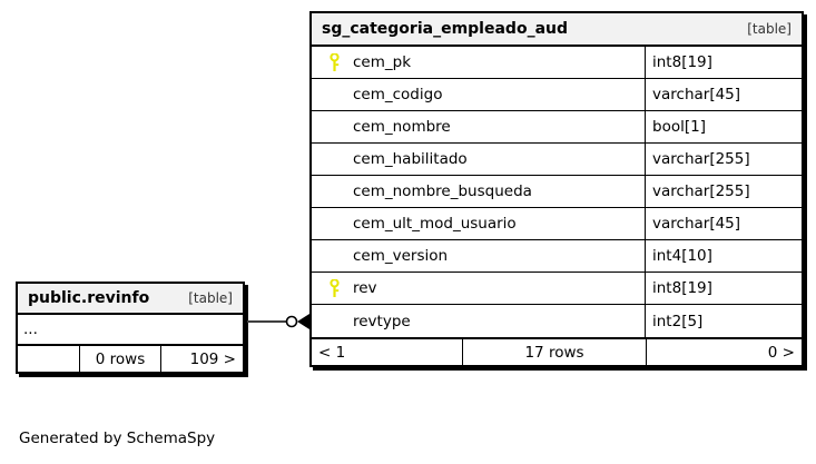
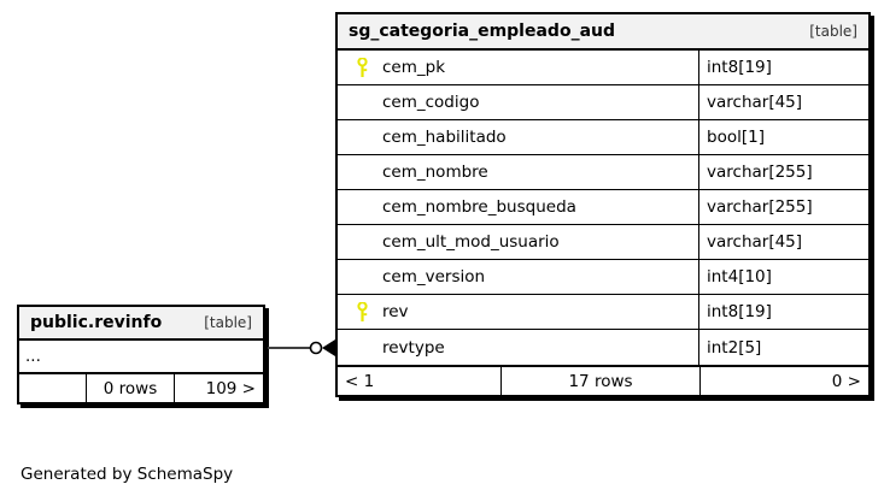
  sg_categoria_empleado_aud
  [table]
  cem_pk
  int8[19]
  cem_codigo
  varchar[45]
- cem_nombre
+ cem_habilitado
  bool[1]
- cem_habilitado
+ cem_nombre
  varchar[255]
  cem_nombre_busqueda
  varchar[255]
  cem_ult_mod_usuario
  varchar[45]
  cem_version
  int4[10]
  rev
  int8[19]
  revtype
  int2[5]
  < 1
  17 rows
  0 >
  public.revinfo
  [table]
  ...
  0 rows
  109 >
  Generated by SchemaSpy
